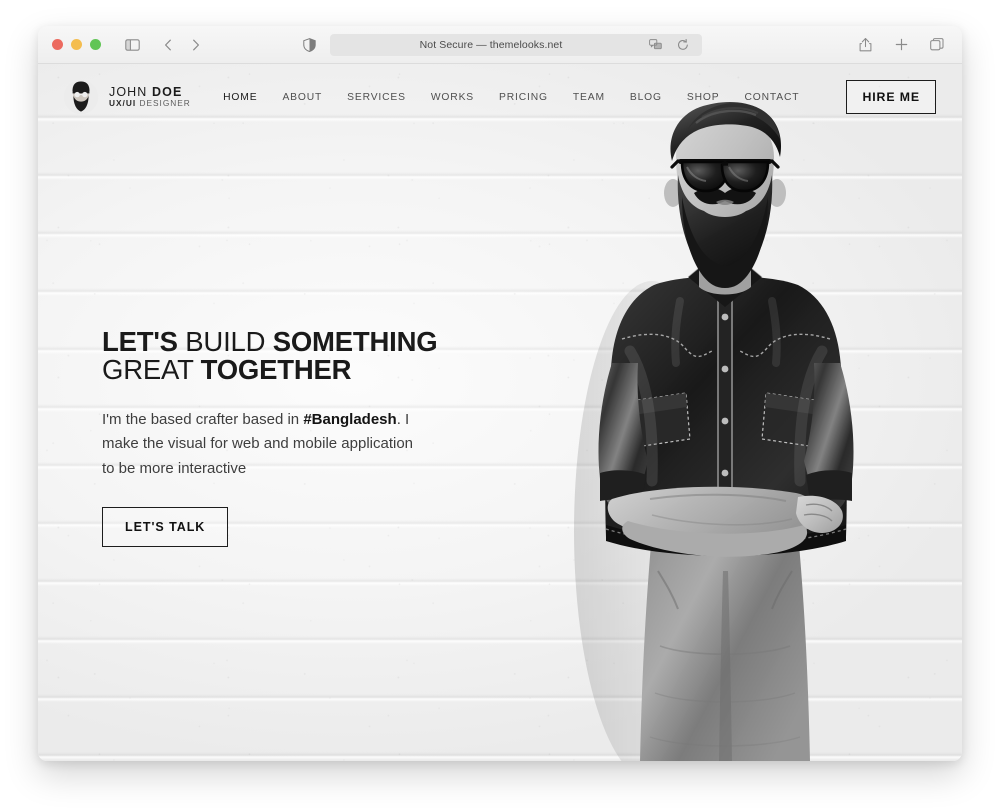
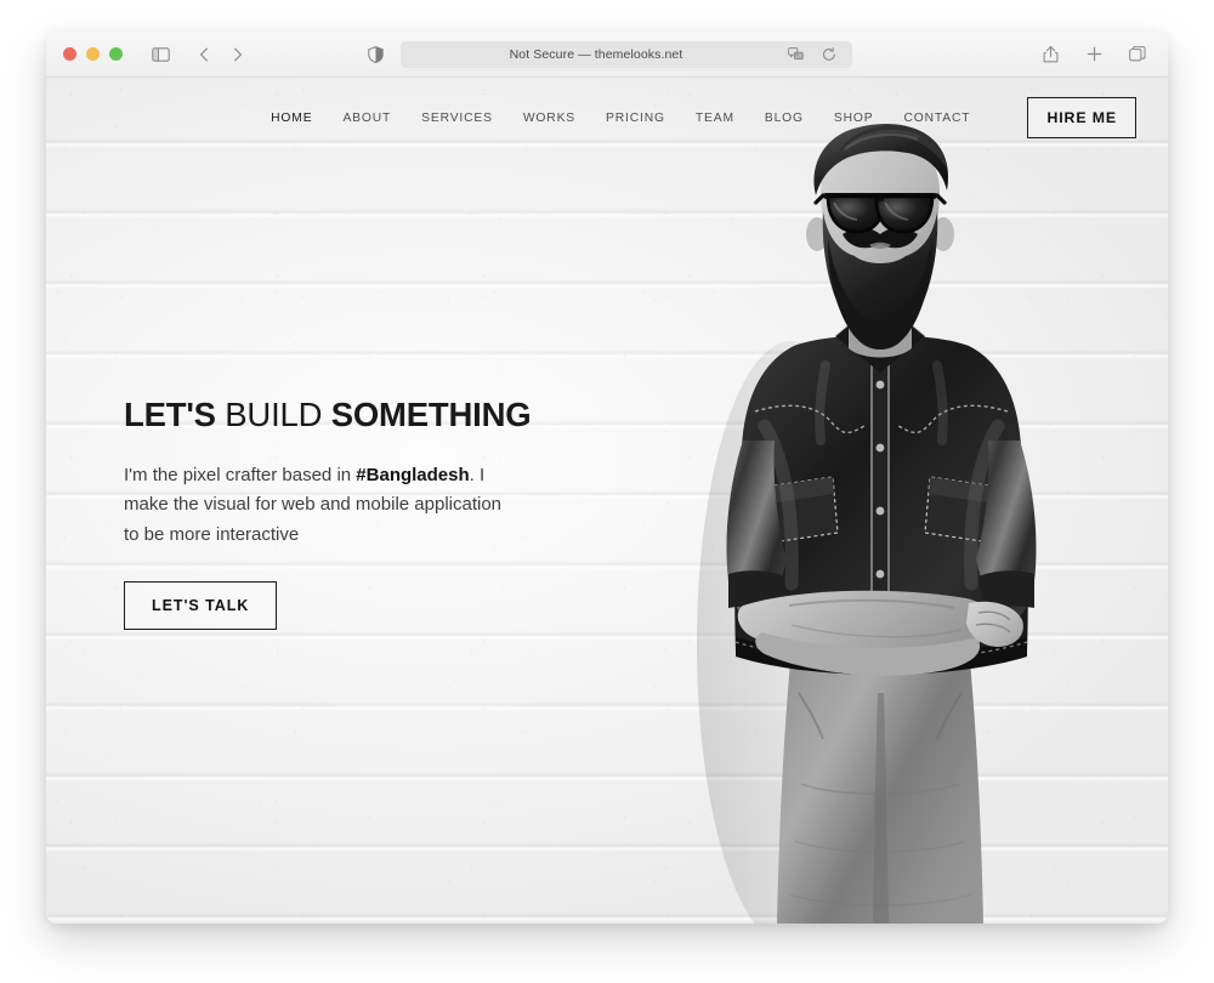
  Not Secure — themelooks.net
- JOHN DOE
- UX/UI DESIGNER
  HOME
  ABOUT
  SERVICES
  WORKS
  PRICING
  TEAM
  BLOG
  SHOP
  CONTACT
  HIRE ME
  LET'S BUILD SOMETHING
- GREAT TOGETHER
- I'm the based crafter based in #Bangladesh. I make the visual for web and mobile application to be more interactive
+ I'm the pixel crafter based in #Bangladesh. I make the visual for web and mobile application to be more interactive
  LET'S TALK
